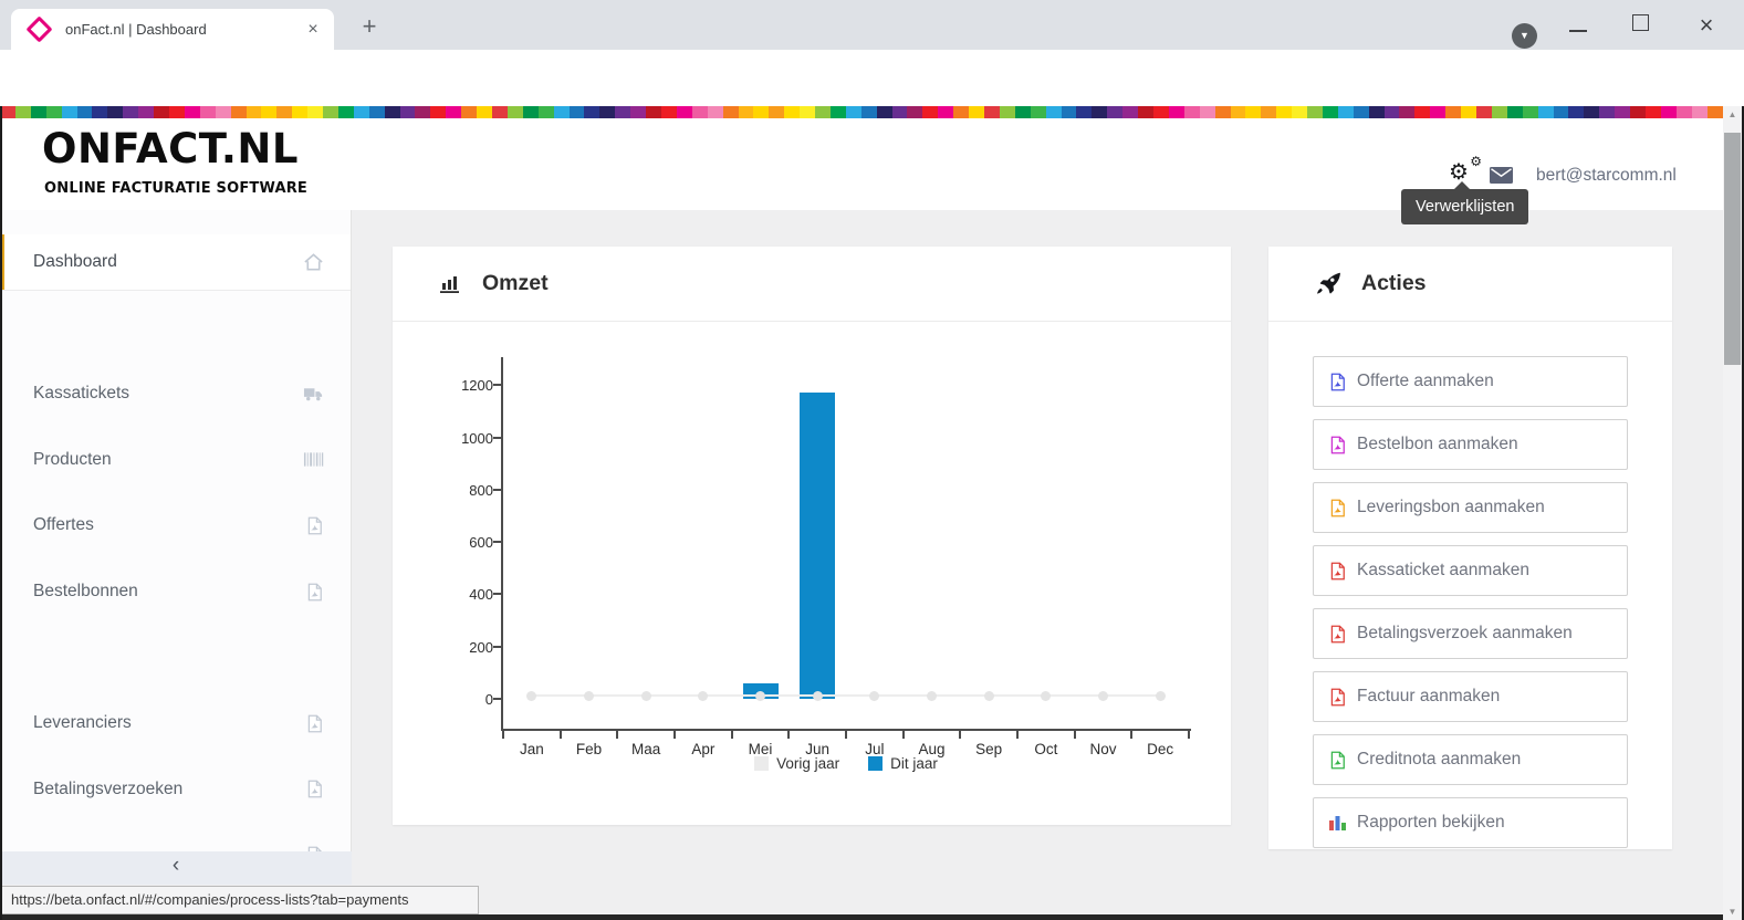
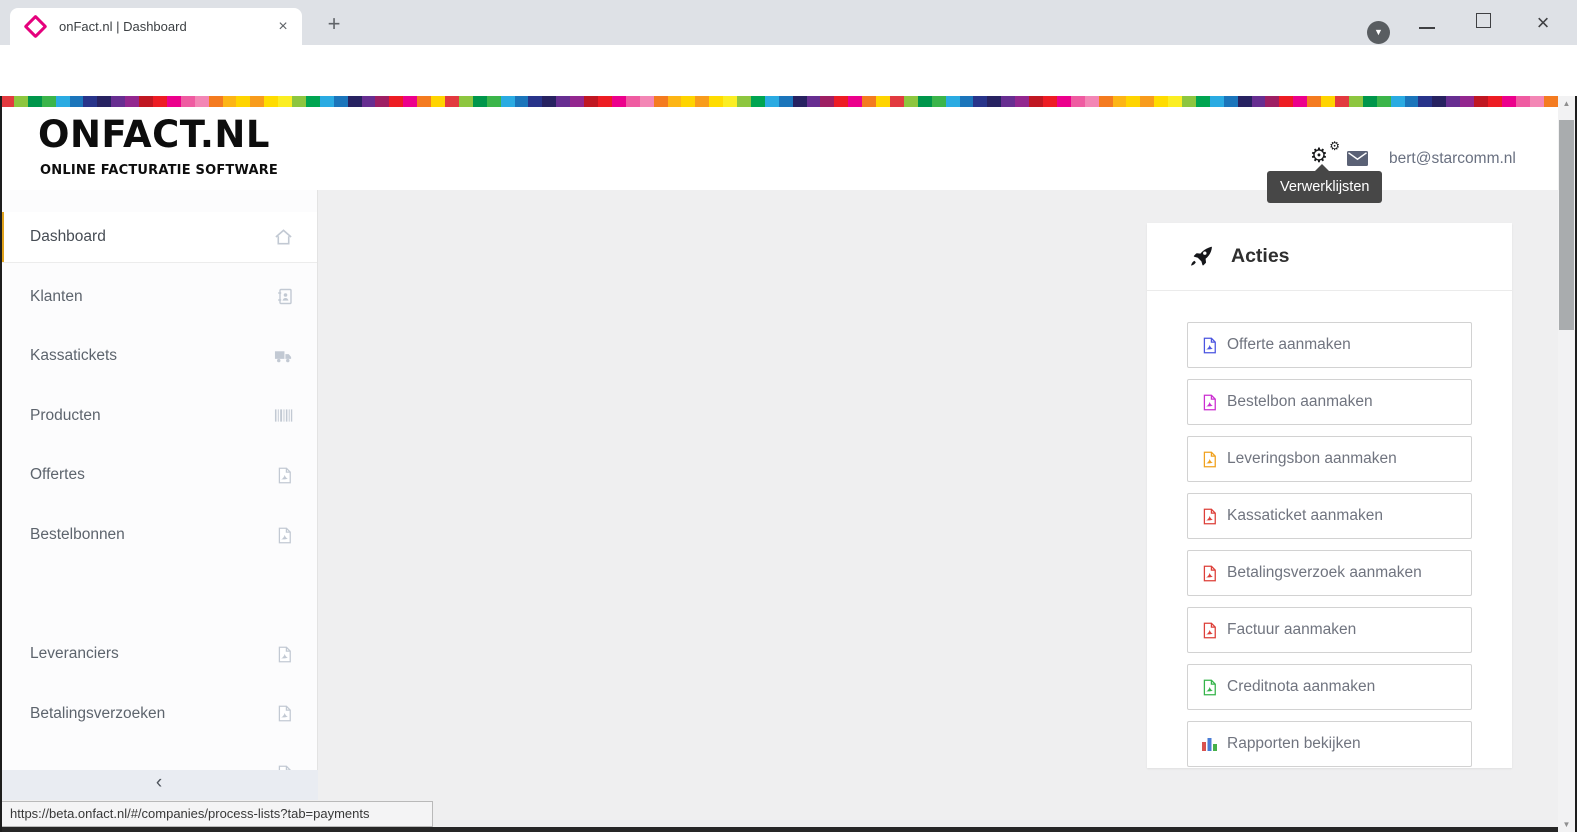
  onFact.nl | Dashboard
  ×
  +
  ▼
  ×
  ONFACT.NL
  ONLINE FACTURATIE SOFTWARE
  ⚙
  ⚙
  bert@starcomm.nl
  Verwerklijsten
  Dashboard
+ Klanten
  Kassatickets
  Producten
  Offertes
  Bestelbonnen
  Leveranciers
  Betalingsverzoeken
  ‹
- Omzet
- 0
- 200
- 400
- 600
- 800
- 1000
- 1200
- Jan
- Feb
- Maa
- Apr
- Mei
- Jun
- Jul
- Aug
- Sep
- Oct
- Nov
- Dec
- Vorig jaar
- Dit jaar
  Acties
  Offerte aanmaken
  Bestelbon aanmaken
  Leveringsbon aanmaken
  Kassaticket aanmaken
  Betalingsverzoek aanmaken
  Factuur aanmaken
  Creditnota aanmaken
  Rapporten bekijken
  https://beta.onfact.nl/#/companies/process-lists?tab=payments
  ▲
  ▼
